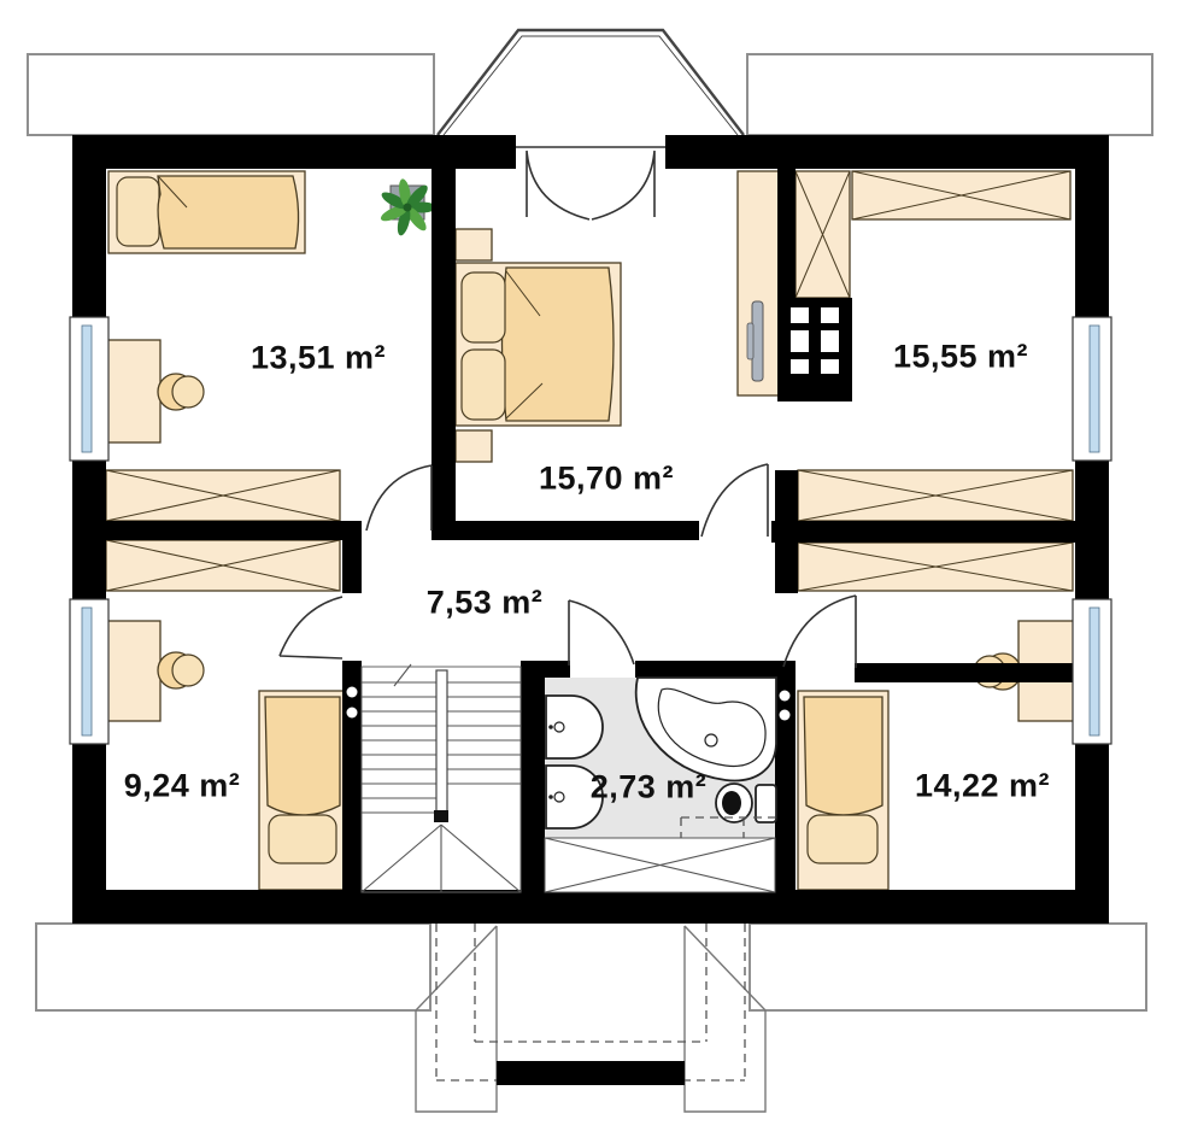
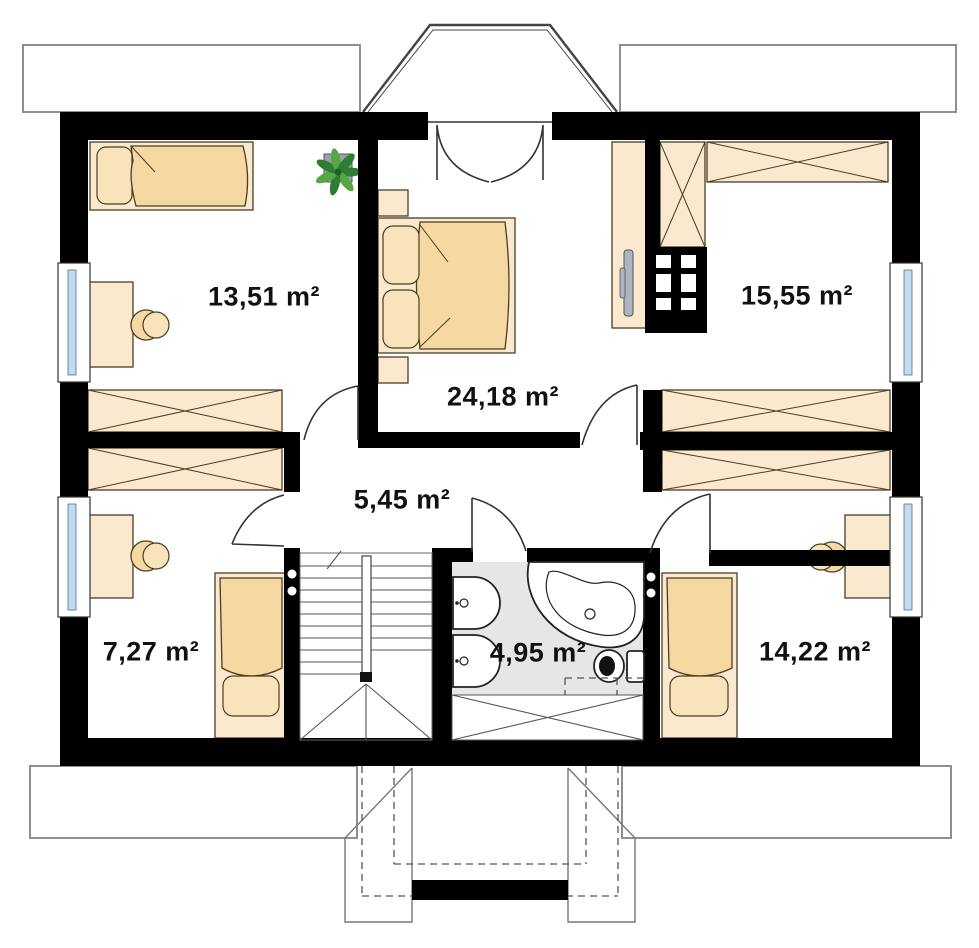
  13,51 m²
- 15,70 m²
+ 24,18 m²
  15,55 m²
- 7,53 m²
+ 5,45 m²
- 9,24 m²
+ 7,27 m²
- 2,73 m²
+ 4,95 m²
  14,22 m²
